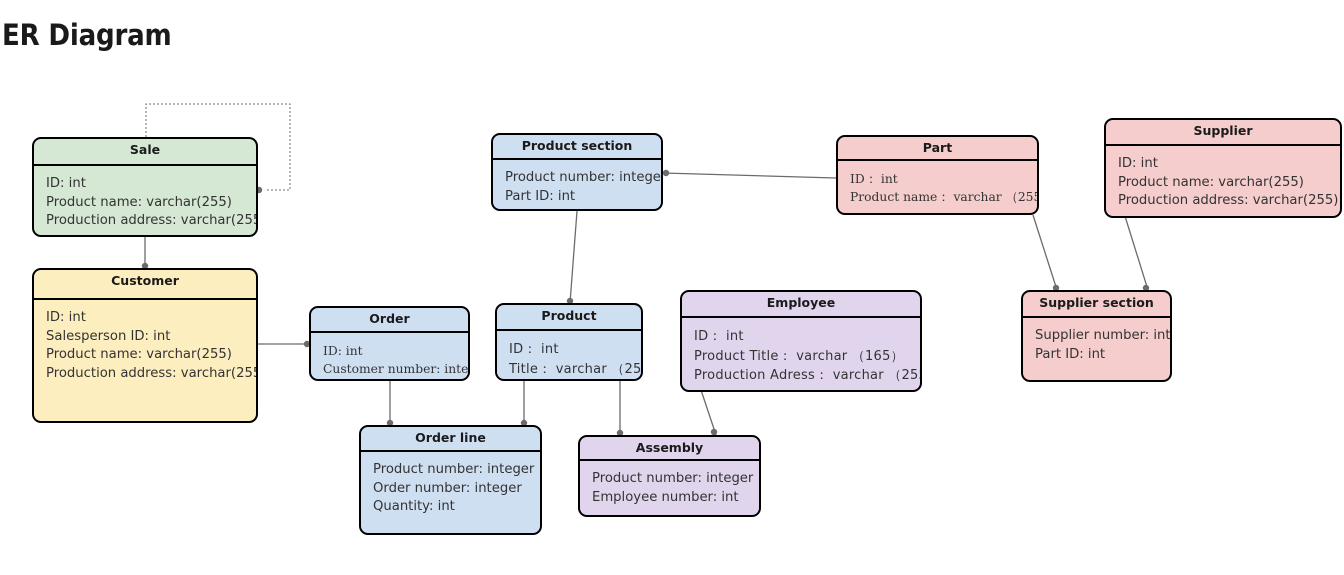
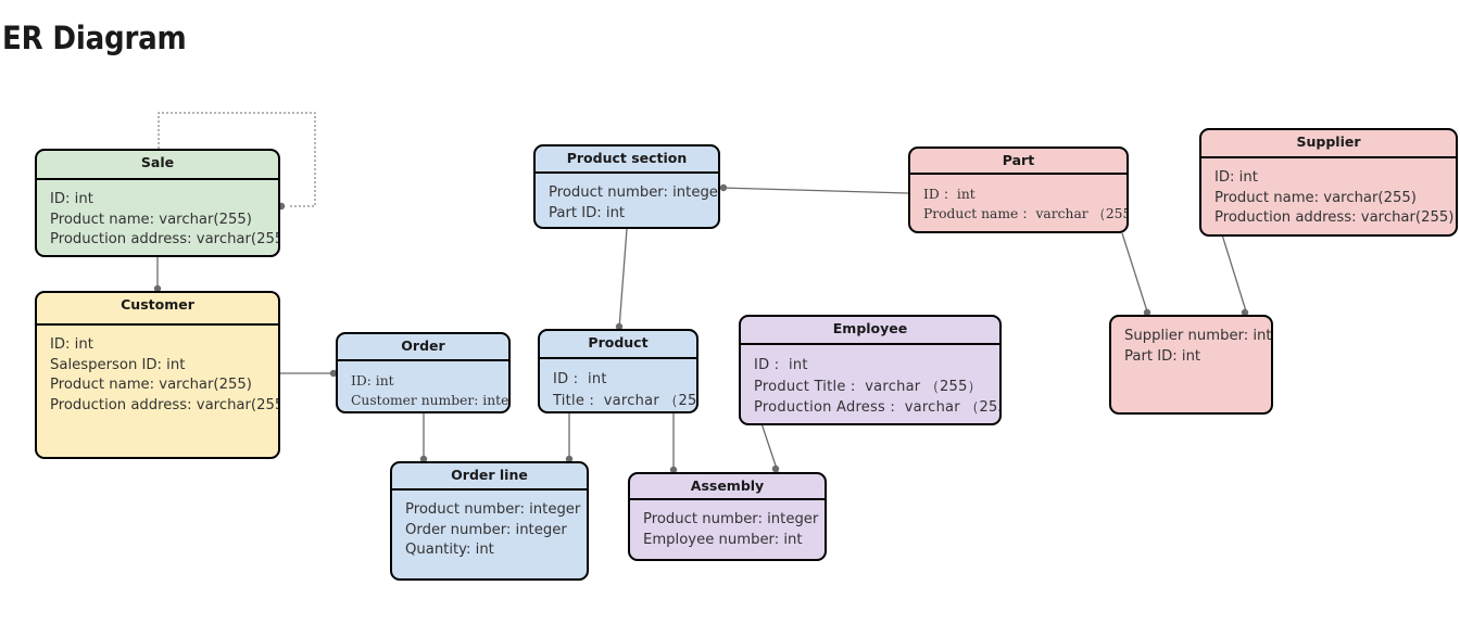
  ER Diagram
  Sale
  ID: int
  Product name: varchar(255)
  Production address: varchar(25
  Customer
  ID: int
  Salesperson ID: int
  Product name: varchar(255)
  Production address: varchar(25
  Order
  ID: int
  Customer number: inte
  Product section
  Product number: intege
  Part ID: int
  Product
  ID： int
  Title： varchar （25
  Employee
  ID： int
- Product Title： varchar （165）
+ Product Title： varchar （255）
  Production Adress： varchar （25
  Part
  ID： int
  Product name： varchar （25
  Supplier
  ID: int
  Product name: varchar(255)
  Production address: varchar(255)
- Supplier section
  Supplier number: int
  Part ID: int
  Order line
  Product number: integer
  Order number: integer
  Quantity: int
  Assembly
  Product number: integer
  Employee number: int
